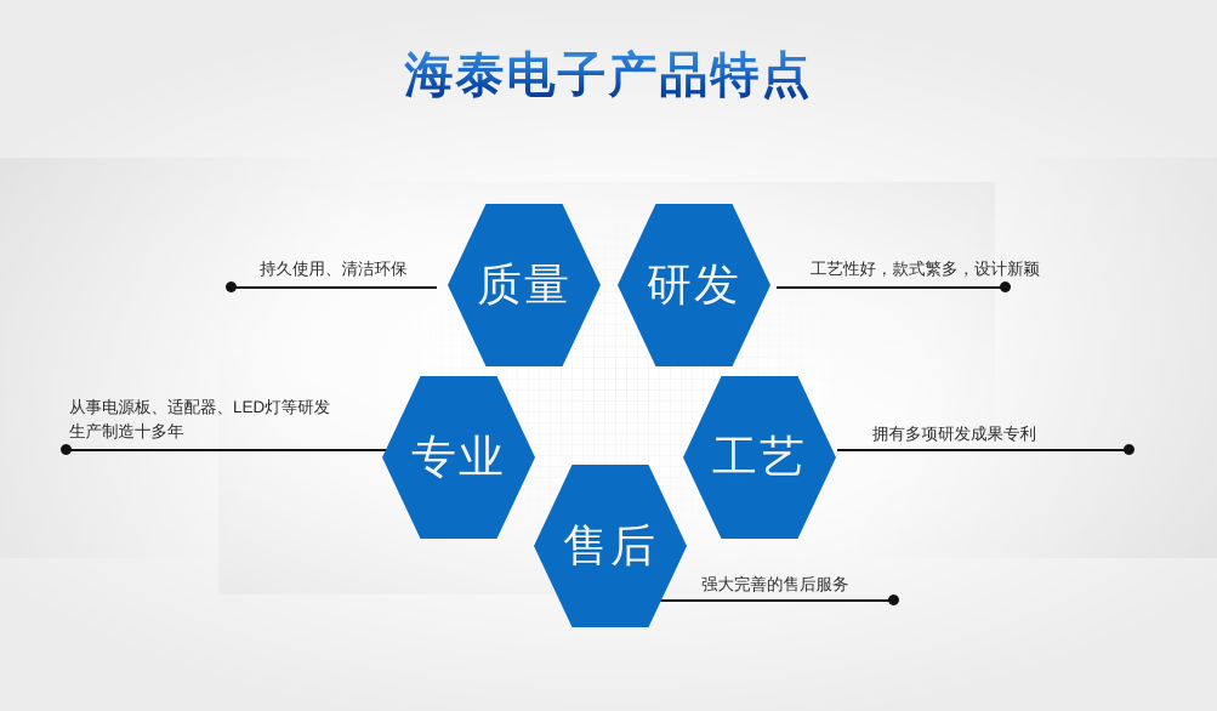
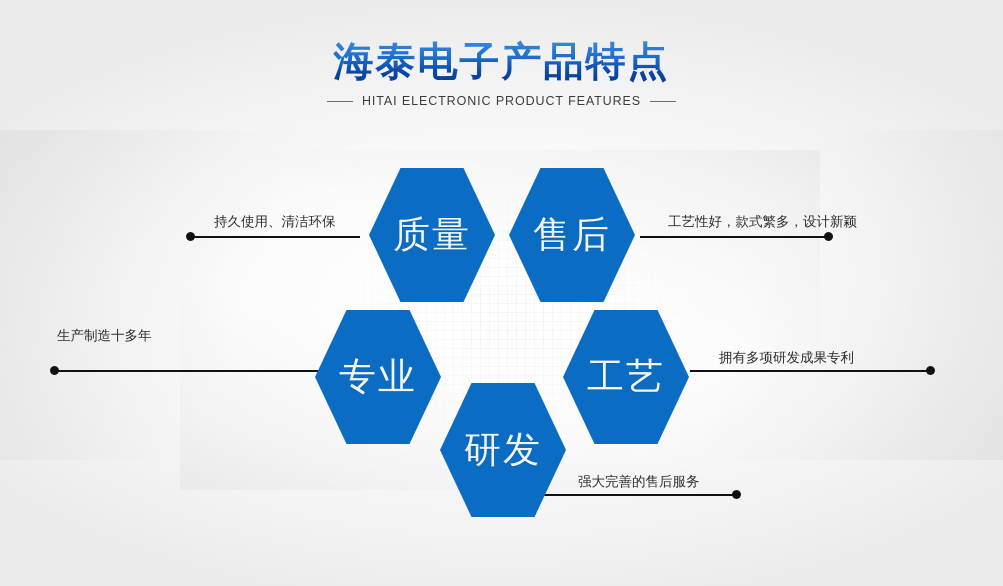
  海泰电子产品特点
+ HITAI ELECTRONIC PRODUCT FEATURES
  质量
- 研发
+ 售后
  专业
  工艺
- 售后
+ 研发
  持久使用、清洁环保
  工艺性好，款式繁多，设计新颖
- 从事电源板、适配器、LED灯等研发
  生产制造十多年
  拥有多项研发成果专利
  强大完善的售后服务
